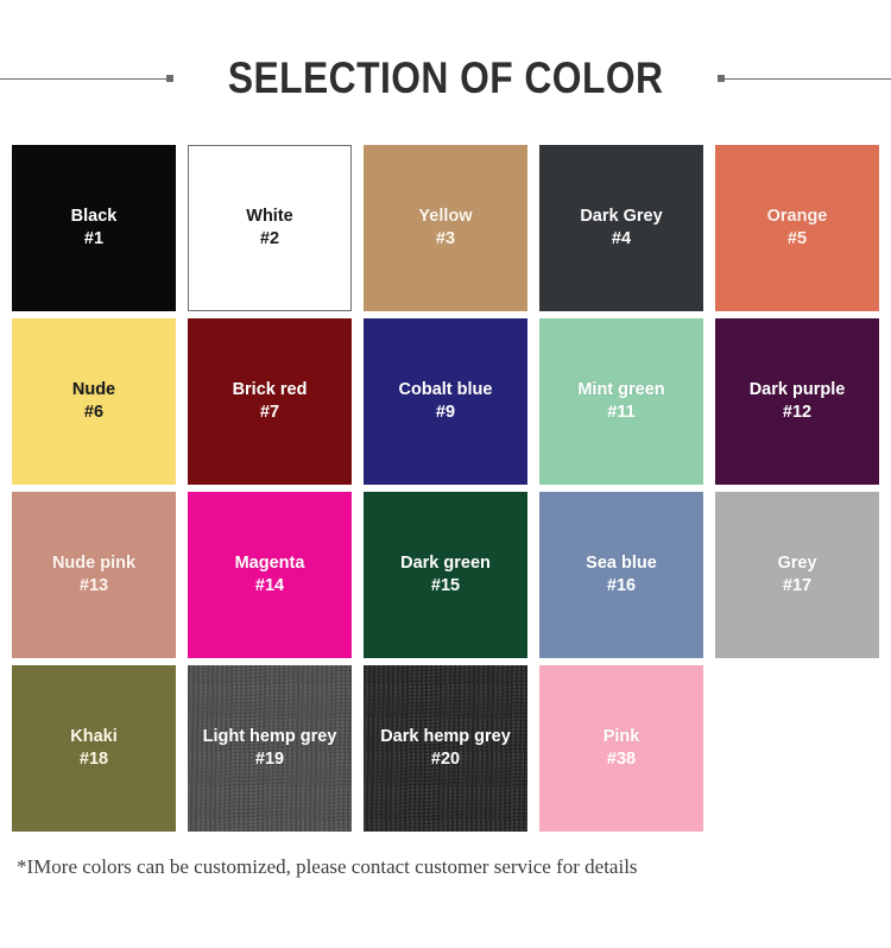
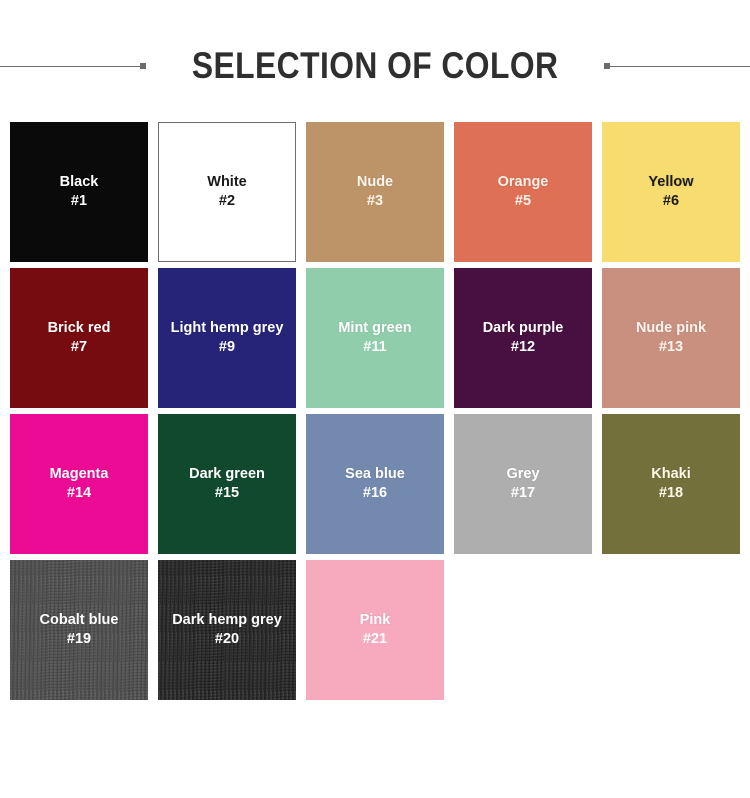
  SELECTION OF COLOR
  Black
  #1
  White
  #2
- Yellow
+ Nude
  #3
- Dark Grey
- #4
  Orange
  #5
- Nude
+ Yellow
  #6
  Brick red
  #7
- Cobalt blue
+ Light hemp grey
  #9
  Mint green
  #11
  Dark purple
  #12
  Nude pink
  #13
  Magenta
  #14
  Dark green
  #15
  Sea blue
  #16
  Grey
  #17
  Khaki
  #18
- Light hemp grey
+ Cobalt blue
  #19
  Dark hemp grey
  #20
  Pink
- #38
+ #21
- *IMore colors can be customized, please contact customer service for details
